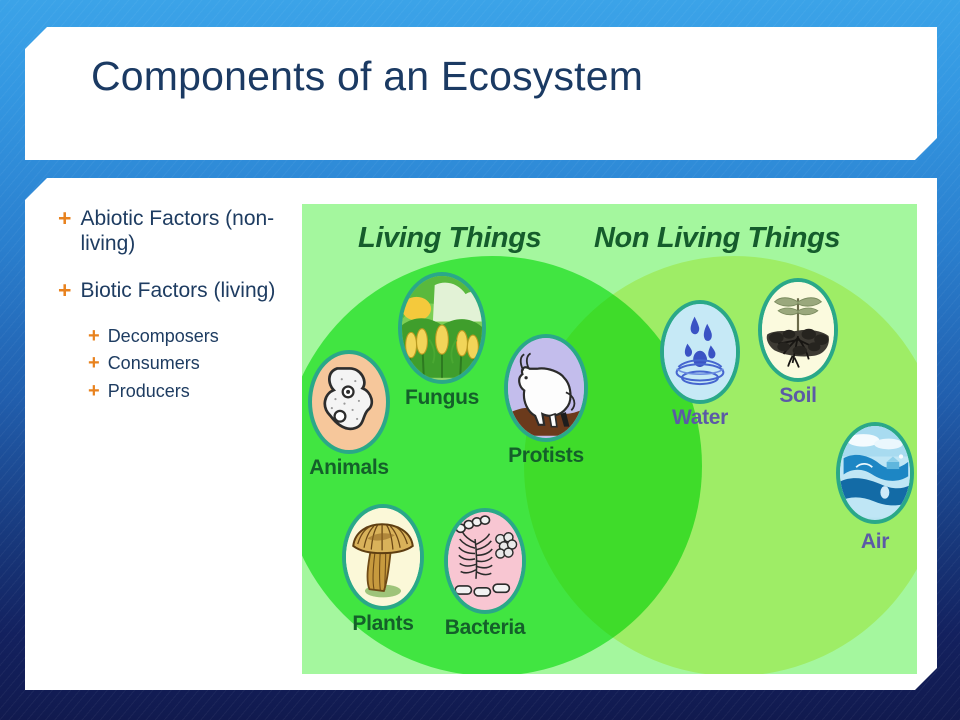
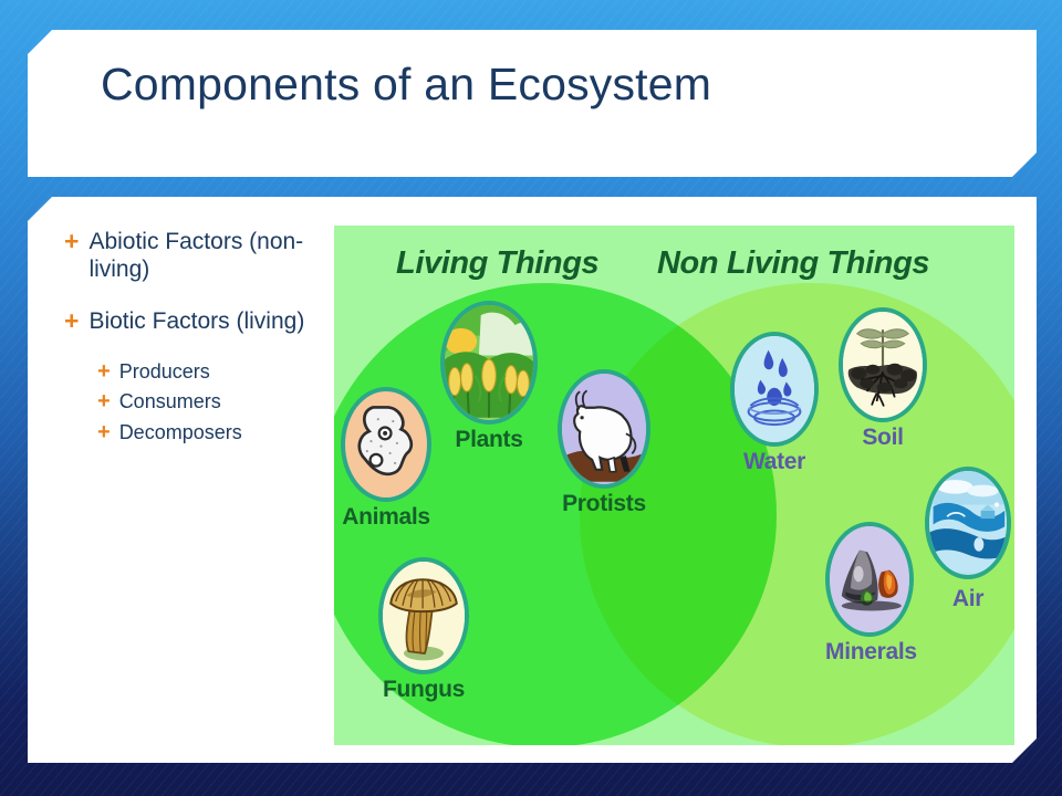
  Components of an Ecosystem
  +
  Abiotic Factors (non-living)
  +
  Biotic Factors (living)
  +
- Decomposers
+ Producers
  +
  Consumers
  +
- Producers
+ Decomposers
  Living Things
  Non Living Things
  Animals
- Fungus
+ Plants
  Protists
- Plants
+ Fungus
- Bacteria
  Water
  Soil
  Air
+ Minerals
